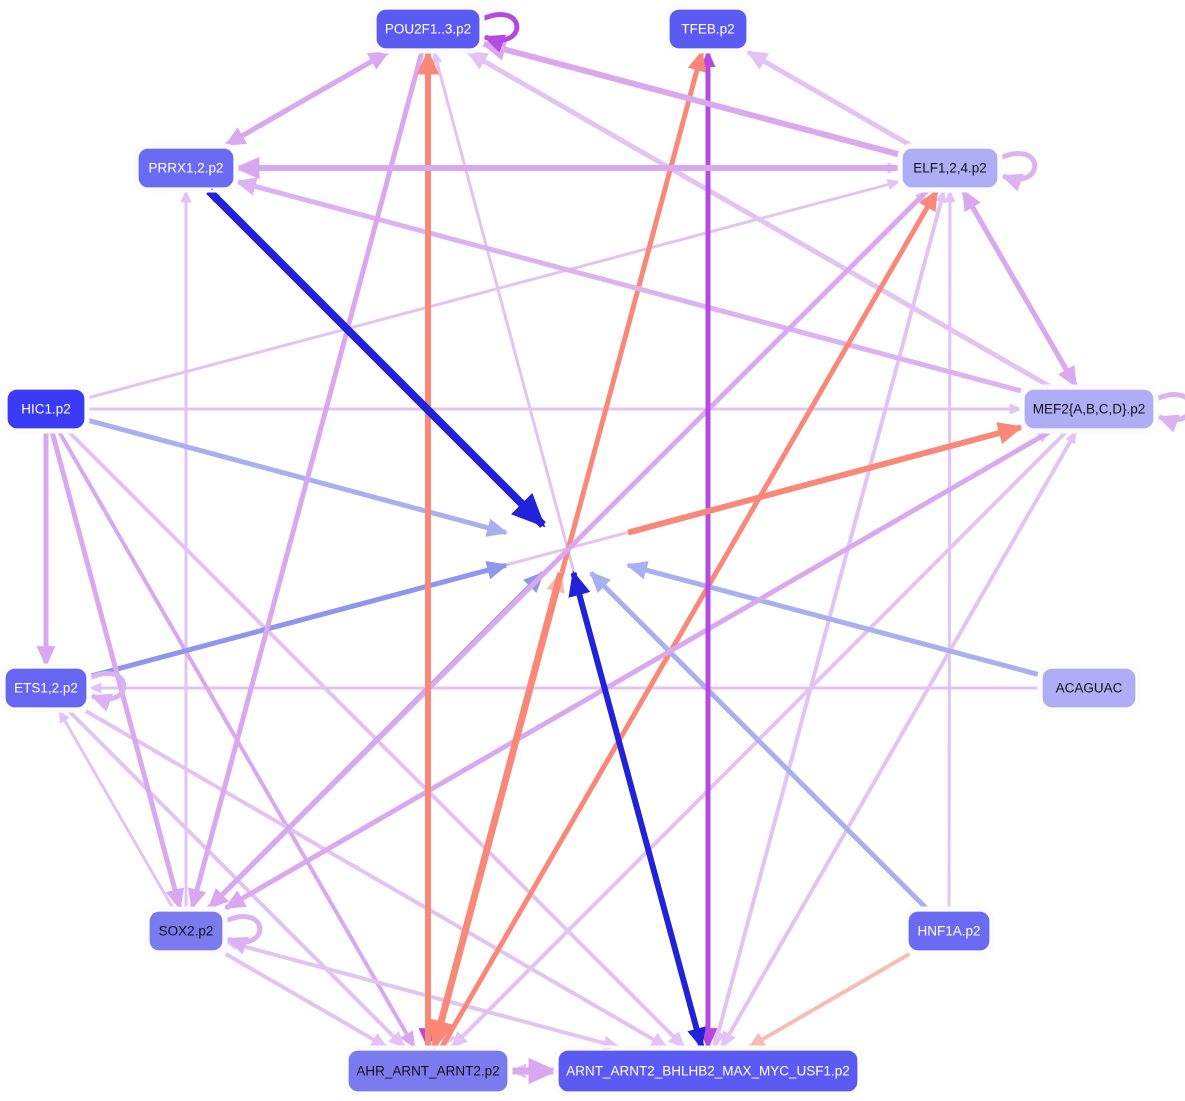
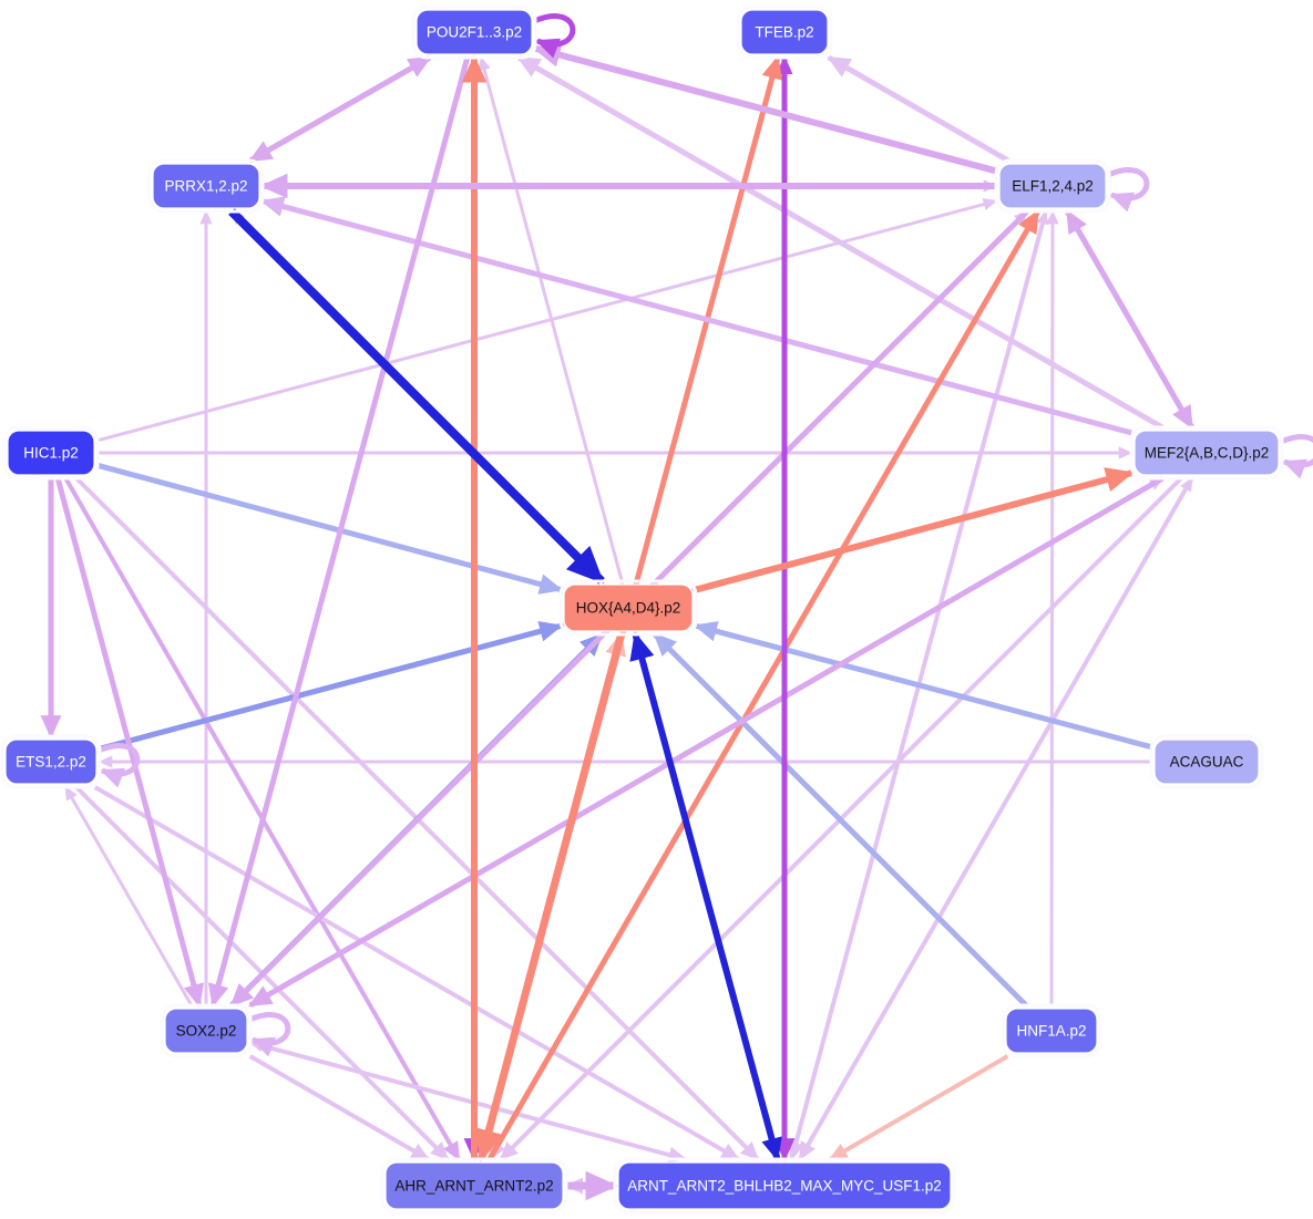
  POU2F1..3.p2
  TFEB.p2
  PRRX1,2.p2
  ELF1,2,4.p2
  HIC1.p2
  MEF2{A,B,C,D}.p2
+ HOX{A4,D4}.p2
  ETS1,2.p2
  ACAGUAC
  SOX2.p2
  HNF1A.p2
  AHR_ARNT_ARNT2.p2
  ARNT_ARNT2_BHLHB2_MAX_MYC_USF1.p2
